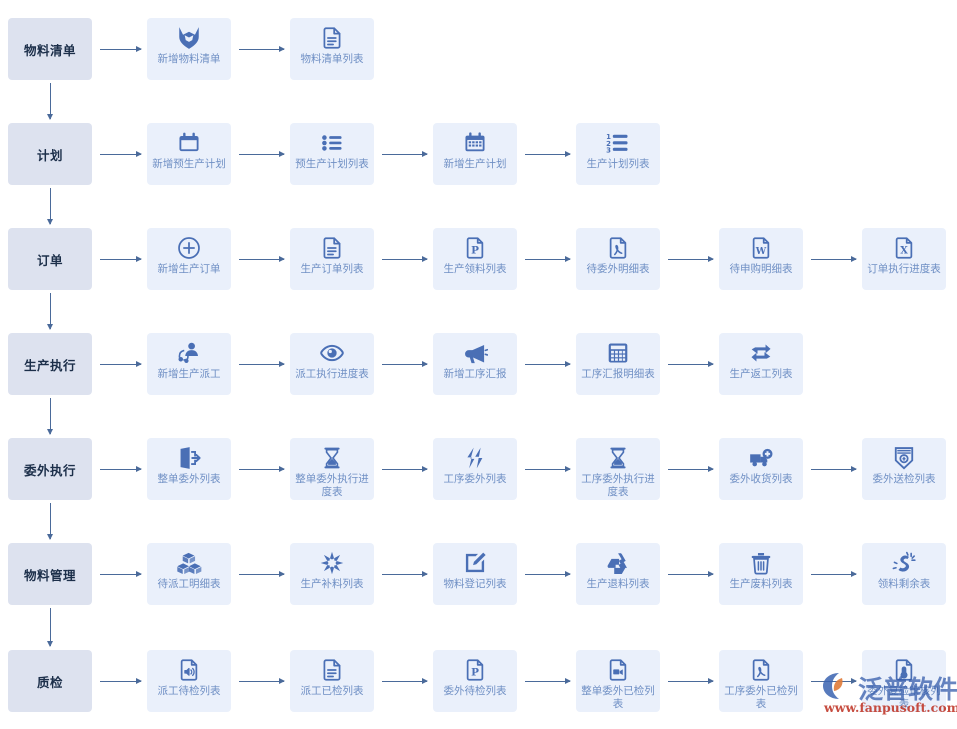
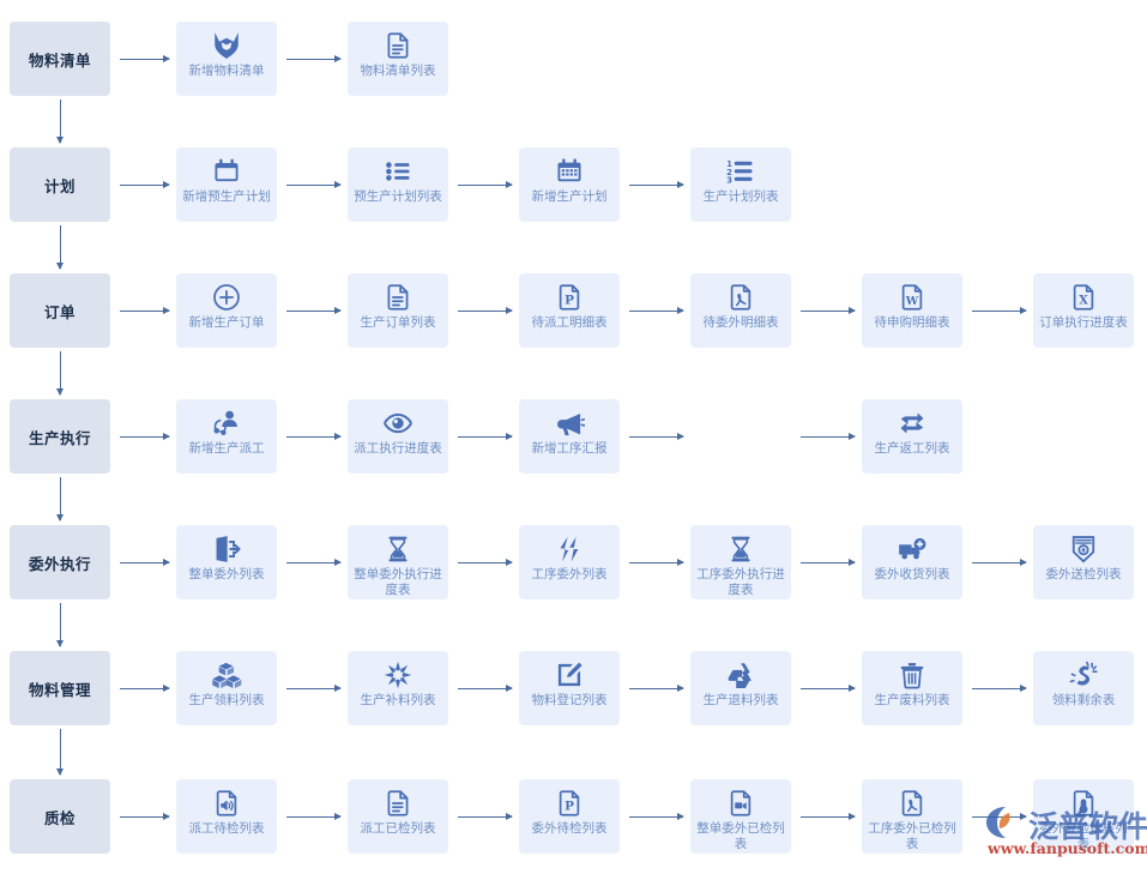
  物料清单
  新增物料清单
  物料清单列表
  计划
  新增预生产计划
  预生产计划列表
  新增生产计划
  1
  2
  3
  生产计划列表
  订单
  新增生产订单
  生产订单列表
  P
- 生产领料列表
+ 待派工明细表
  待委外明细表
  W
  待申购明细表
  X
  订单执行进度表
  生产执行
  新增生产派工
  派工执行进度表
  新增工序汇报
- 工序汇报明细表
  生产返工列表
  委外执行
  整单委外列表
  整单委外执行进度表
  工序委外列表
  工序委外执行进度表
  委外收货列表
  委外送检列表
  物料管理
- 待派工明细表
+ 生产领料列表
  生产补料列表
  物料登记列表
  生产退料列表
  生产废料列表
  领料剩余表
  质检
  派工待检列表
  派工已检列表
  P
  委外待检列表
  整单委外已检列表
  工序委外已检列表
  委外复检审核列表
  泛普软件
  www.fanpusoft.com
